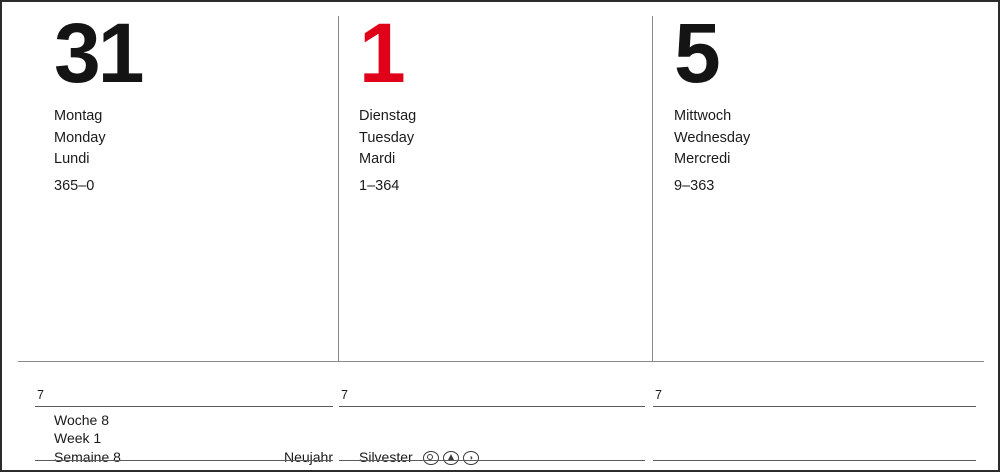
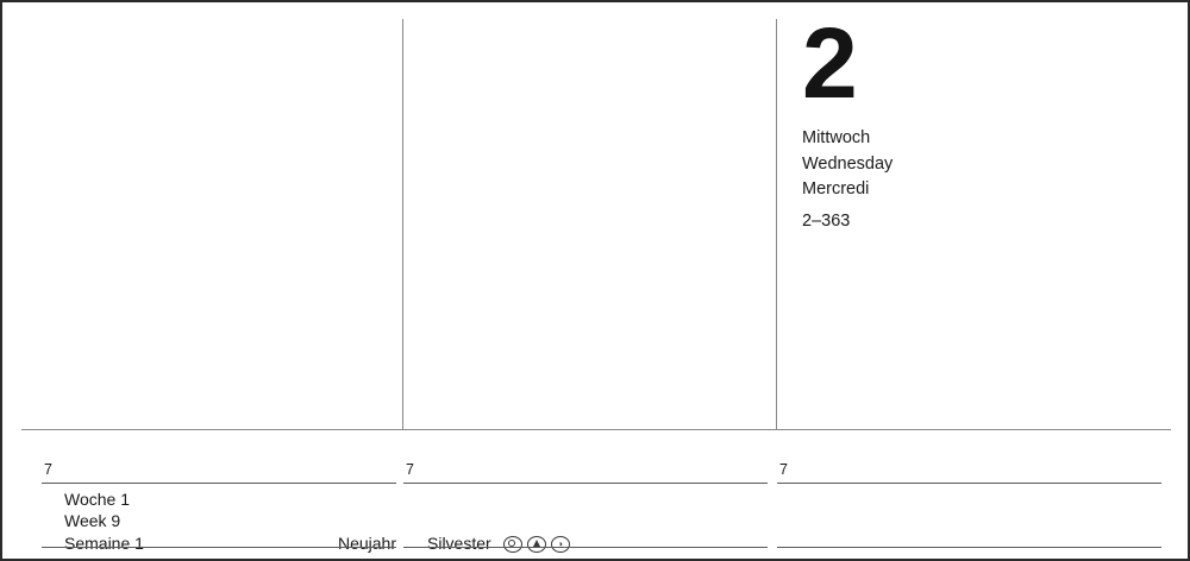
- 31
- Montag
- Monday
- Lundi
- 365–0
- Woche 8
+ Woche 1
- Week 1
+ Week 9
- Semaine 8
+ Semaine 1
  Neujahr
  7
- 1
- Dienstag
- Tuesday
- Mardi
- 1–364
  Silvester
  ◑
  7
- 5
+ 2
  Mittwoch
  Wednesday
  Mercredi
- 9–363
+ 2–363
  7
